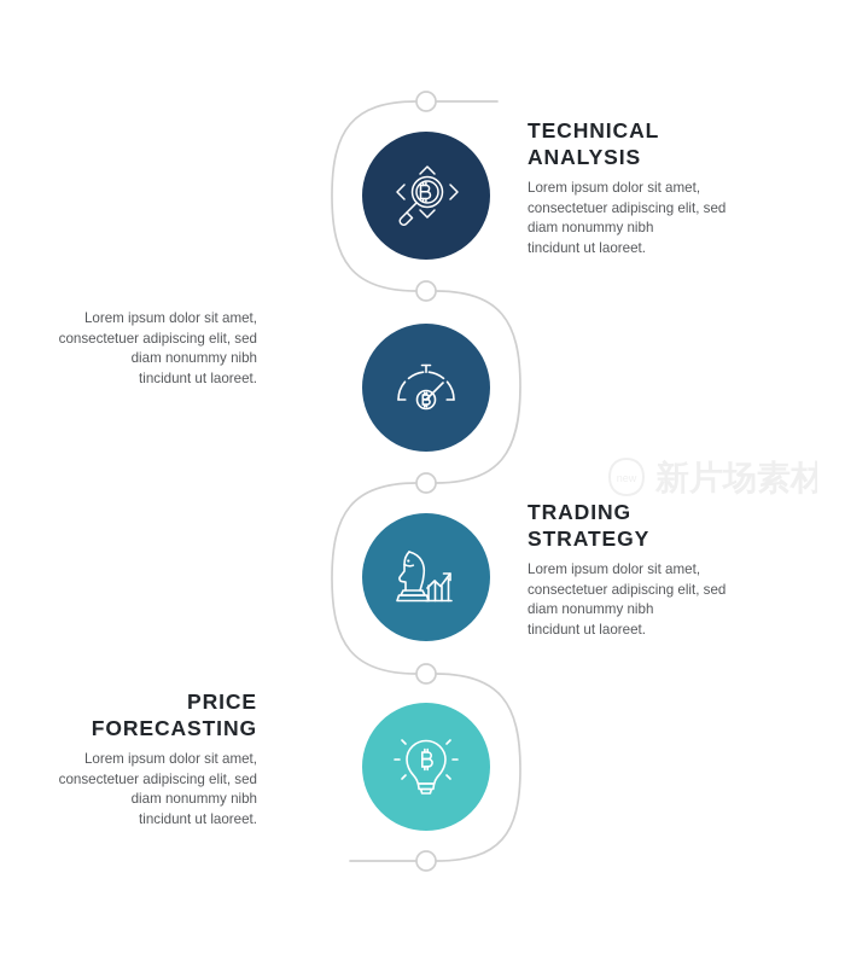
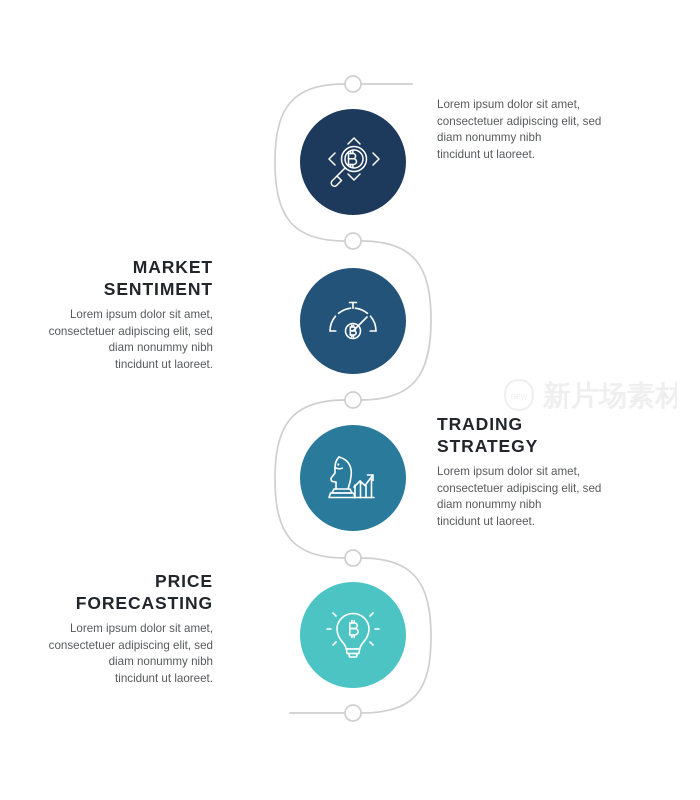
- TECHNICAL
- ANALYSIS
  Lorem ipsum dolor sit amet,
  consectetuer adipiscing elit, sed
  diam nonummy nibh
  tincidunt ut laoreet.
+ MARKET
+ SENTIMENT
  Lorem ipsum dolor sit amet,
  consectetuer adipiscing elit, sed
  diam nonummy nibh
  tincidunt ut laoreet.
  TRADING
  STRATEGY
  Lorem ipsum dolor sit amet,
  consectetuer adipiscing elit, sed
  diam nonummy nibh
  tincidunt ut laoreet.
  PRICE
  FORECASTING
  Lorem ipsum dolor sit amet,
  consectetuer adipiscing elit, sed
  diam nonummy nibh
  tincidunt ut laoreet.
